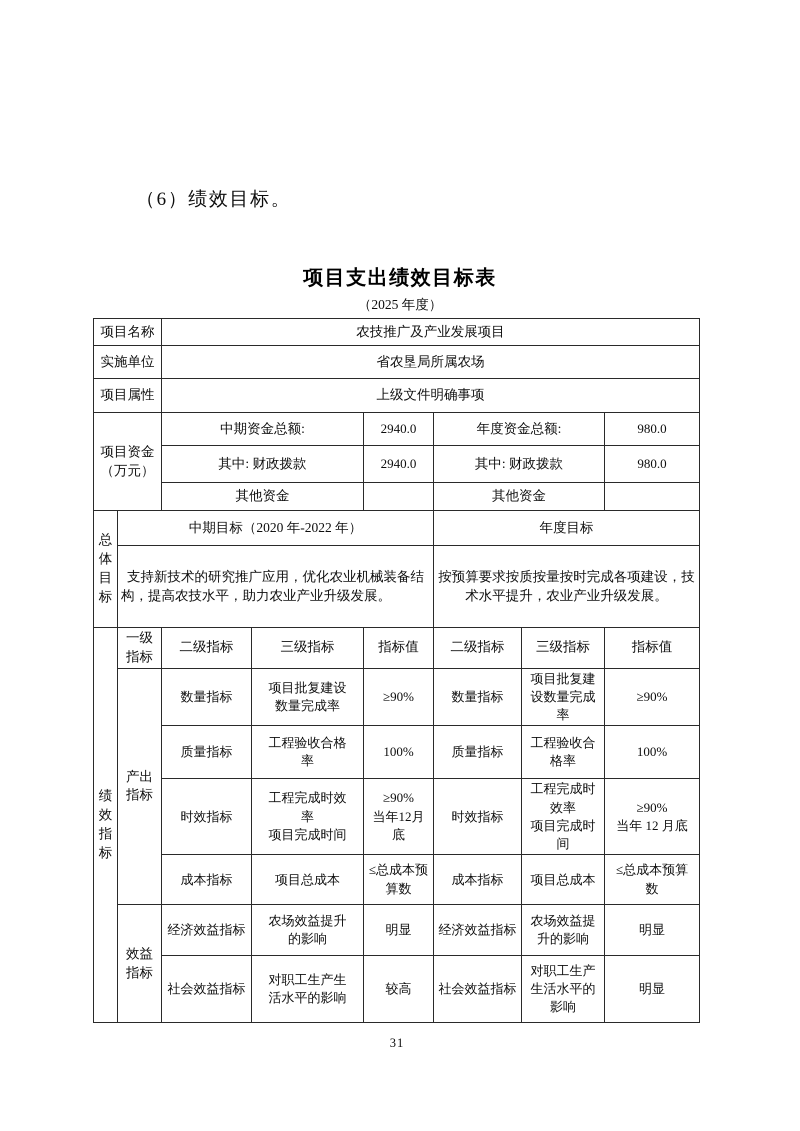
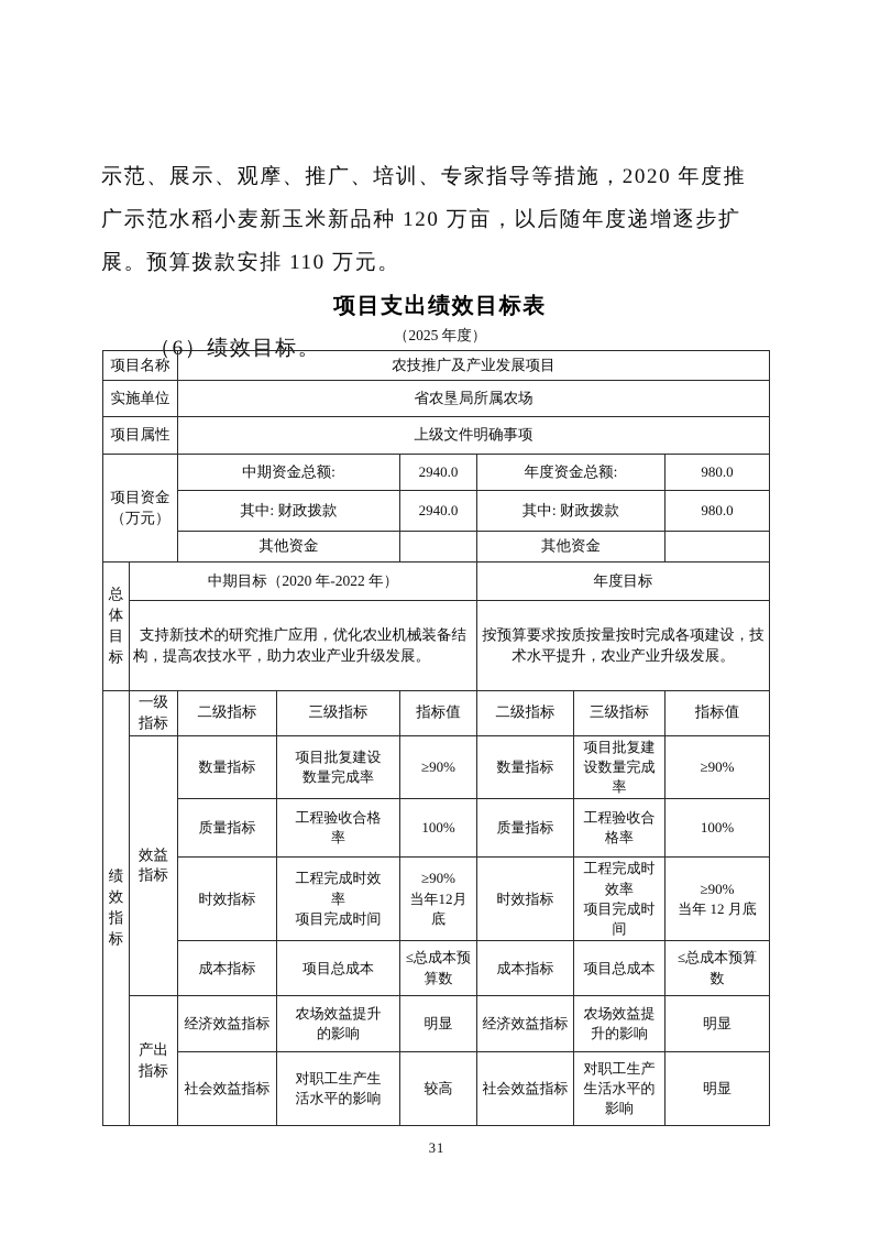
+ 示范、展示、观摩、推广、培训、专家指导等措施，2020 年度推
+ 广示范水稻小麦新玉米新品种 120 万亩，以后随年度递增逐步扩
+ 展。预算拨款安排 110 万元。
  （6）绩效目标。
  项目支出绩效目标表
  （2025 年度）
  项目名称	农技推广及产业发展项目
  实施单位	省农垦局所属农场
  项目属性	上级文件明确事项
  项目资金 （万元）	中期资金总额:	2940.0	年度资金总额:	980.0
  其中: 财政拨款	2940.0	其中: 财政拨款	980.0
  其他资金		其他资金
  总 体 目 标	中期目标（2020 年-2022 年）	年度目标
  支持新技术的研究推广应用，优化农业机械装备结构，提高农技水平，助力农业产业升级发展。	按预算要求按质按量按时完成各项建设，技术水平提升，农业产业升级发展。
  绩 效 指 标	一级 指标	二级指标	三级指标	指标值	二级指标	三级指标	指标值
- 产出 指标	数量指标	项目批复建设 数量完成率	≥90%	数量指标	项目批复建 设数量完成 率	≥90%
+ 效益 指标	数量指标	项目批复建设 数量完成率	≥90%	数量指标	项目批复建 设数量完成 率	≥90%
  质量指标	工程验收合格 率	100%	质量指标	工程验收合 格率	100%
  时效指标	工程完成时效 率 项目完成时间	≥90% 当年12月底	时效指标	工程完成时 效率 项目完成时 间	≥90% 当年 12 月底
  成本指标	项目总成本	≤总成本预 算数	成本指标	项目总成本	≤总成本预算 数
- 效益 指标	经济效益指标	农场效益提升 的影响	明显	经济效益指标	农场效益提 升的影响	明显
+ 产出 指标	经济效益指标	农场效益提升 的影响	明显	经济效益指标	农场效益提 升的影响	明显
  社会效益指标	对职工生产生 活水平的影响	较高	社会效益指标	对职工生产 生活水平的 影响	明显
  31
